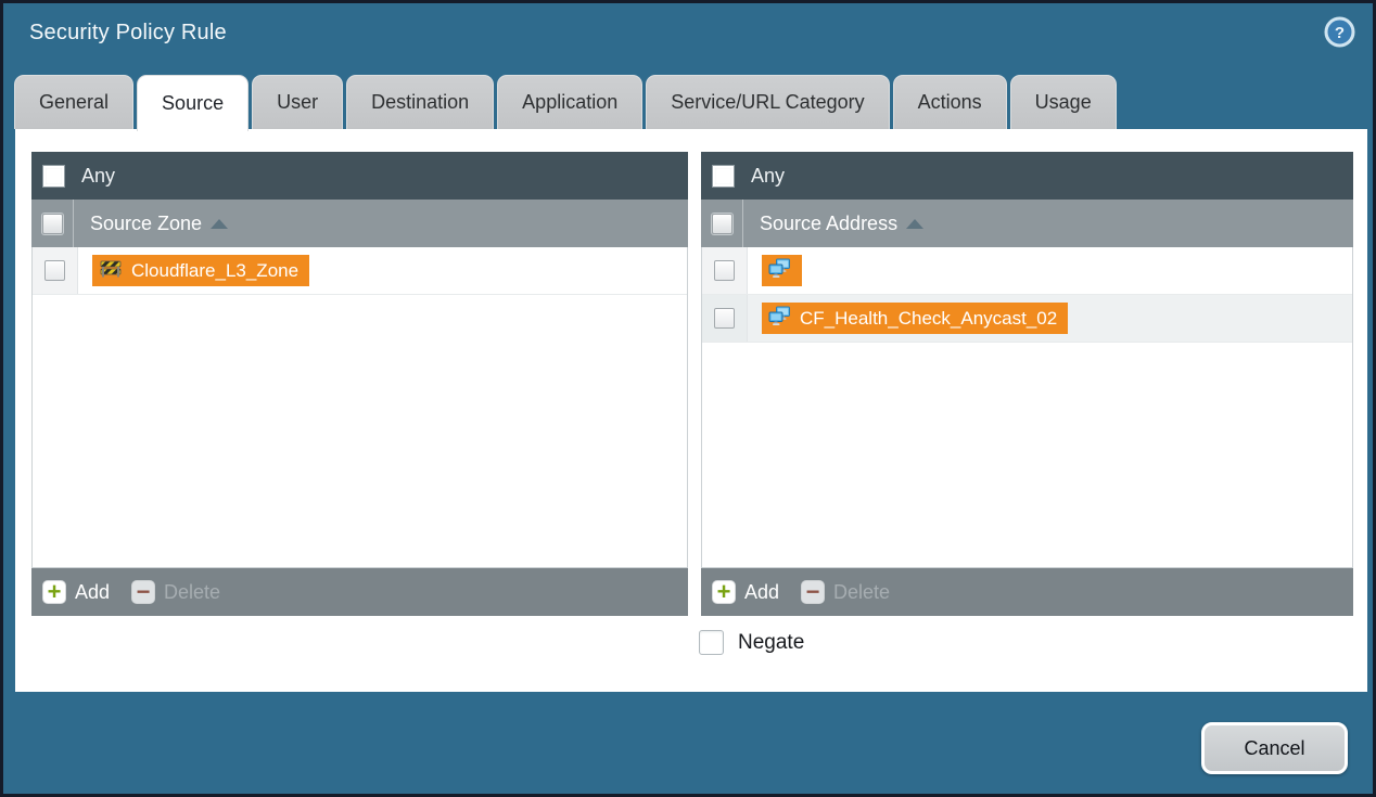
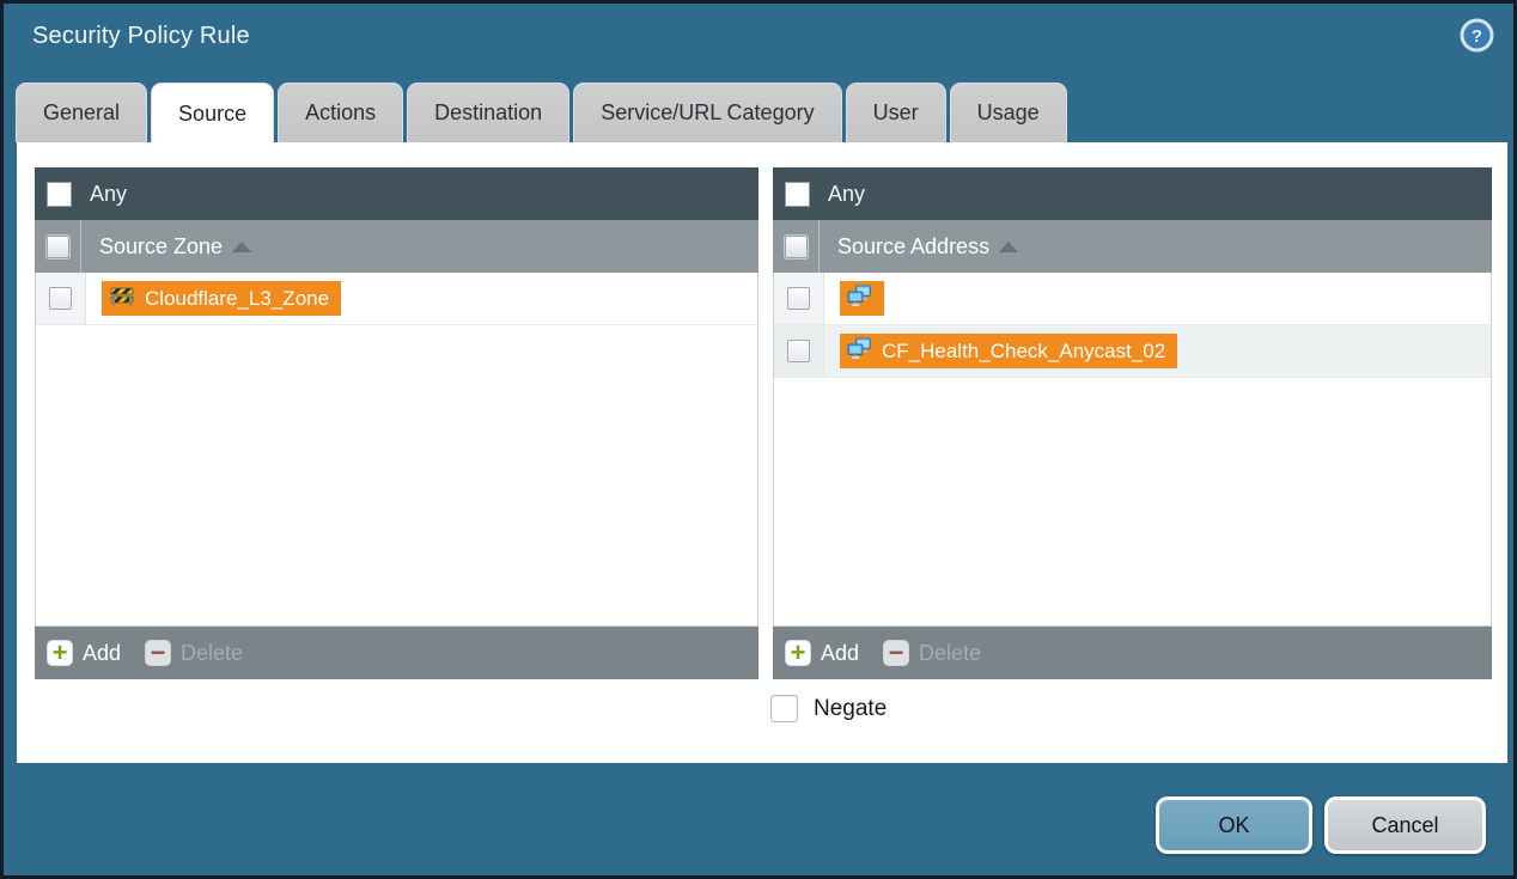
  Security Policy Rule
  ?
  General
  Source
- User
+ Actions
  Destination
- Application
  Service/URL Category
- Actions
+ User
  Usage
  Any
  Source Zone
  Cloudflare_L3_Zone
  +
  Add
  −
  Delete
  Any
  Source Address
  CF_Health_Check_Anycast_02
  +
  Add
  −
  Delete
  Negate
+ OK
  Cancel
